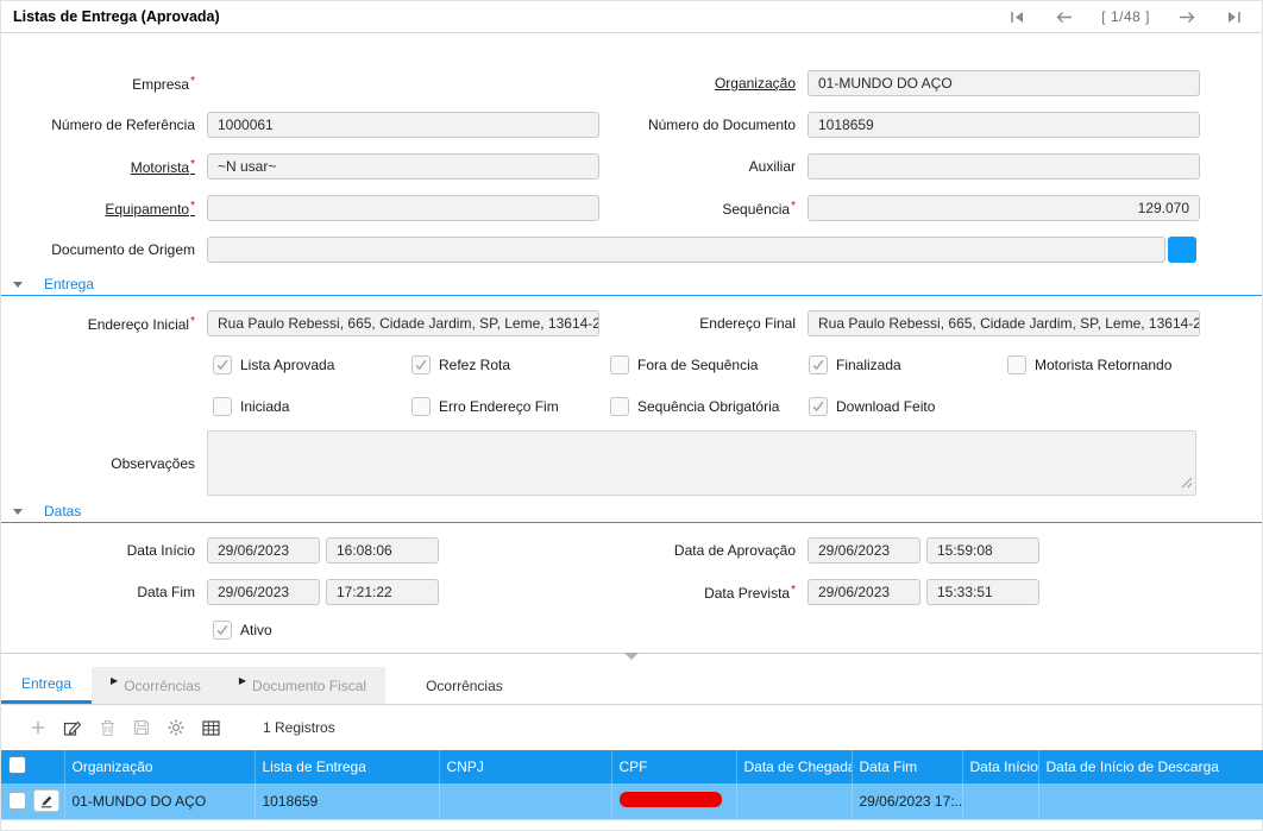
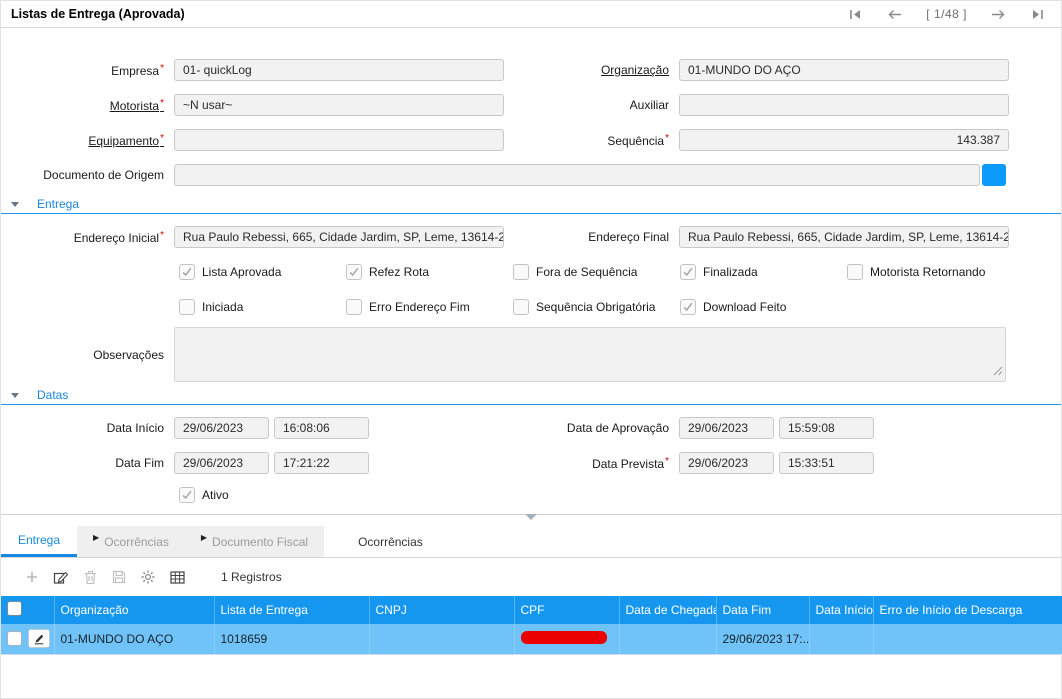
  Listas de Entrega (Aprovada)
  [ 1/48 ]
  Empresa
+ 01- quickLog
  Organização
  01-MUNDO DO AÇO
- Número de Referência
- 1000061
- Número do Documento
- 1018659
  Motorista
  ~N usar~
  Auxiliar
  Equipamento
  Sequência
- 129.070
+ 143.387
  Documento de Origem
  Entrega
  Endereço Inicial
  Rua Paulo Rebessi, 665, Cidade Jardim, SP, Leme, 13614-2
  Endereço Final
  Rua Paulo Rebessi, 665, Cidade Jardim, SP, Leme, 13614-2
  Lista Aprovada
  Refez Rota
  Fora de Sequência
  Finalizada
  Motorista Retornando
  Iniciada
  Erro Endereço Fim
  Sequência Obrigatória
  Download Feito
  Observações
  Datas
  Data Início
  29/06/2023
  16:08:06
  Data de Aprovação
  29/06/2023
  15:59:08
  Data Fim
  29/06/2023
  17:21:22
  Data Prevista
  29/06/2023
  15:33:51
  Ativo
  Entrega
  ▶
  Ocorrências
  ▶
  Documento Fiscal
  Ocorrências
  1 Registros
- 	Organização	Lista de Entrega	CNPJ	CPF	Data de Chegad	Data Fim	Data Início	Data de Início de Descarga
+ 	Organização	Lista de Entrega	CNPJ	CPF	Data de Chegad	Data Fim	Data Início	Erro de Início de Descarga
  	01-MUNDO DO AÇO	1018659				29/06/2023 17:..
